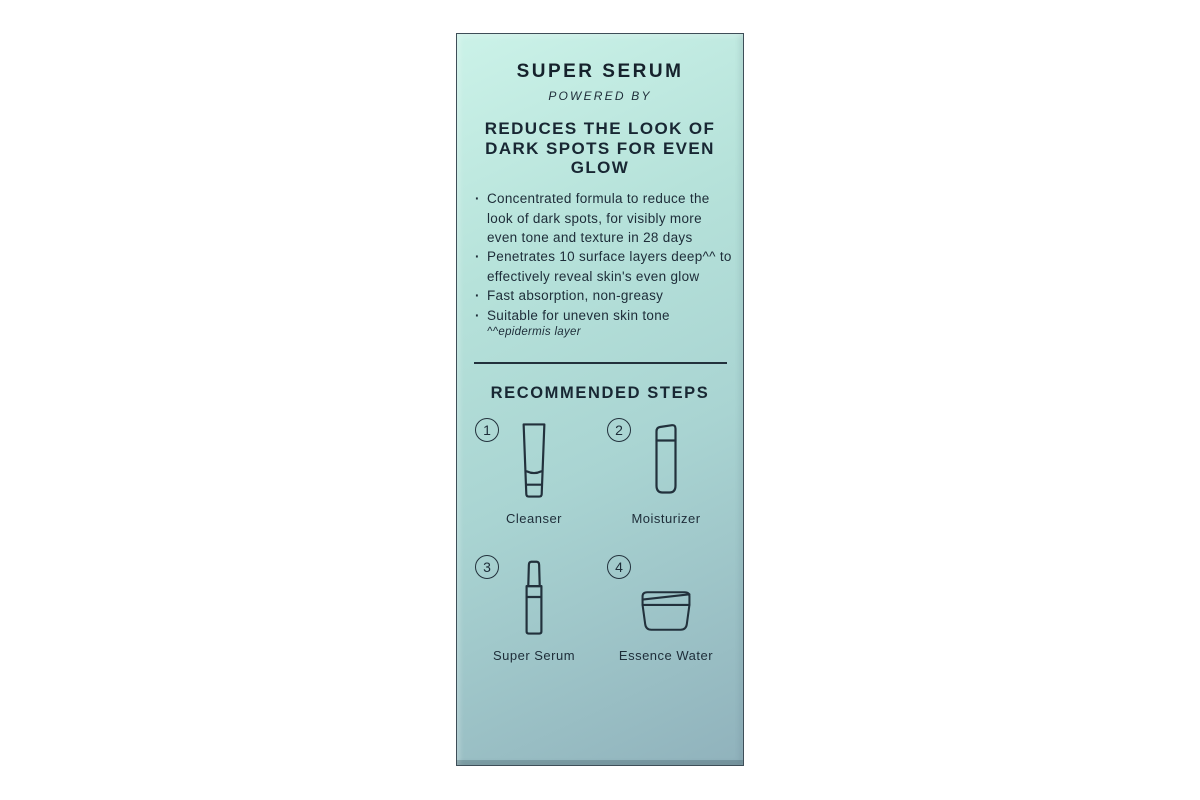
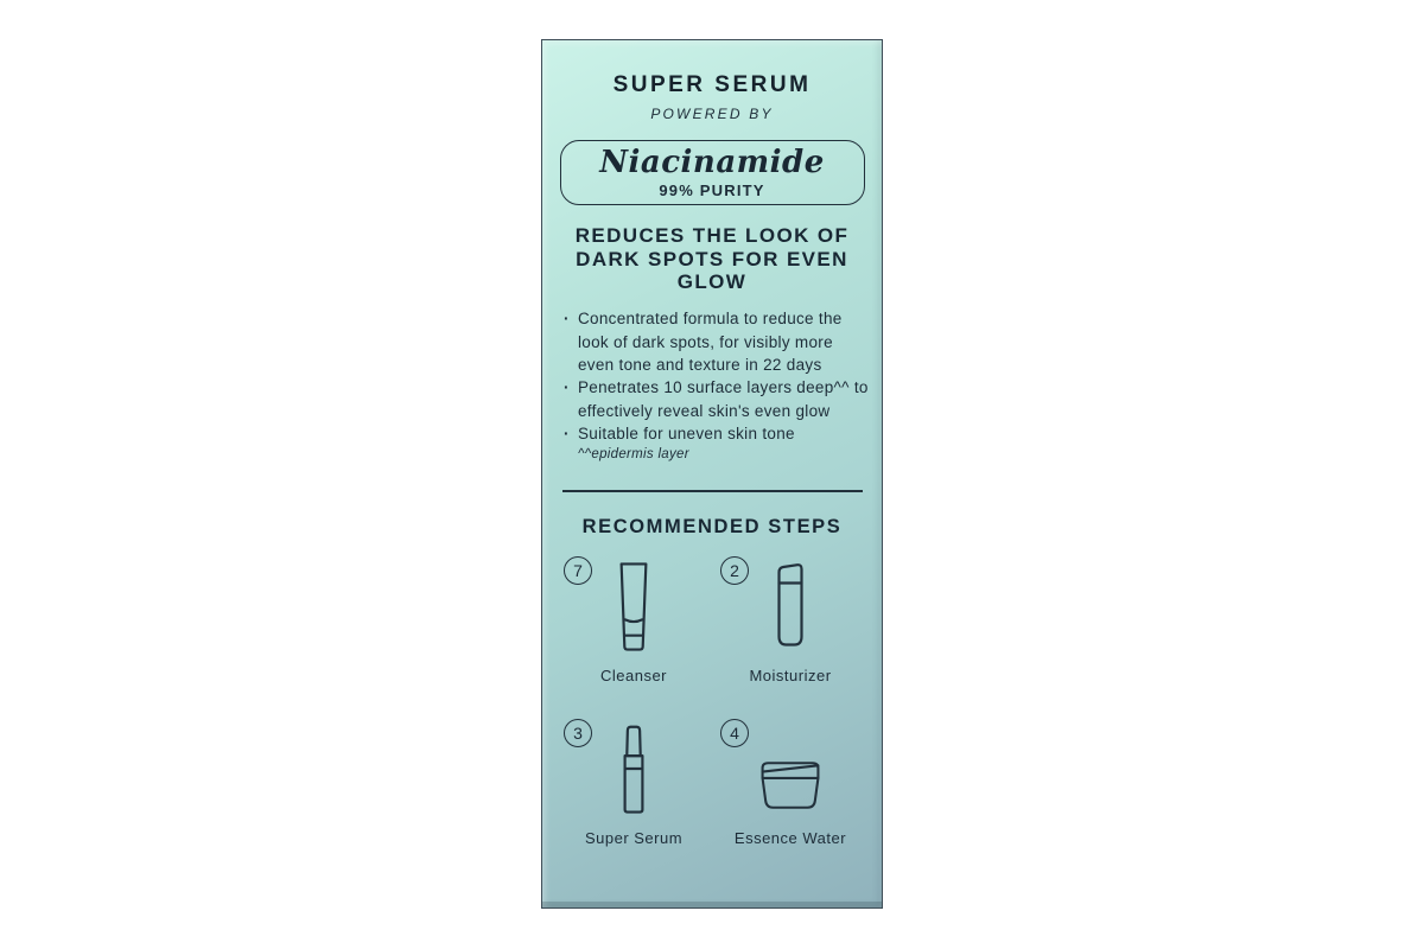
  SUPER SERUM
  POWERED BY
+ Niacinamide
+ 99% PURITY
  REDUCES THE LOOK OF DARK SPOTS FOR EVEN GLOW
- Concentrated formula to reduce the look of dark spots, for visibly more even tone and texture in 28 days
+ Concentrated formula to reduce the look of dark spots, for visibly more even tone and texture in 22 days
  Penetrates 10 surface layers deep^^ to effectively reveal skin's even glow
- Fast absorption, non-greasy
  Suitable for uneven skin tone
  ^^epidermis layer
  RECOMMENDED STEPS
- 1
+ 7
  Cleanser
  2
  Moisturizer
  3
  Super Serum
  4
  Essence Water
